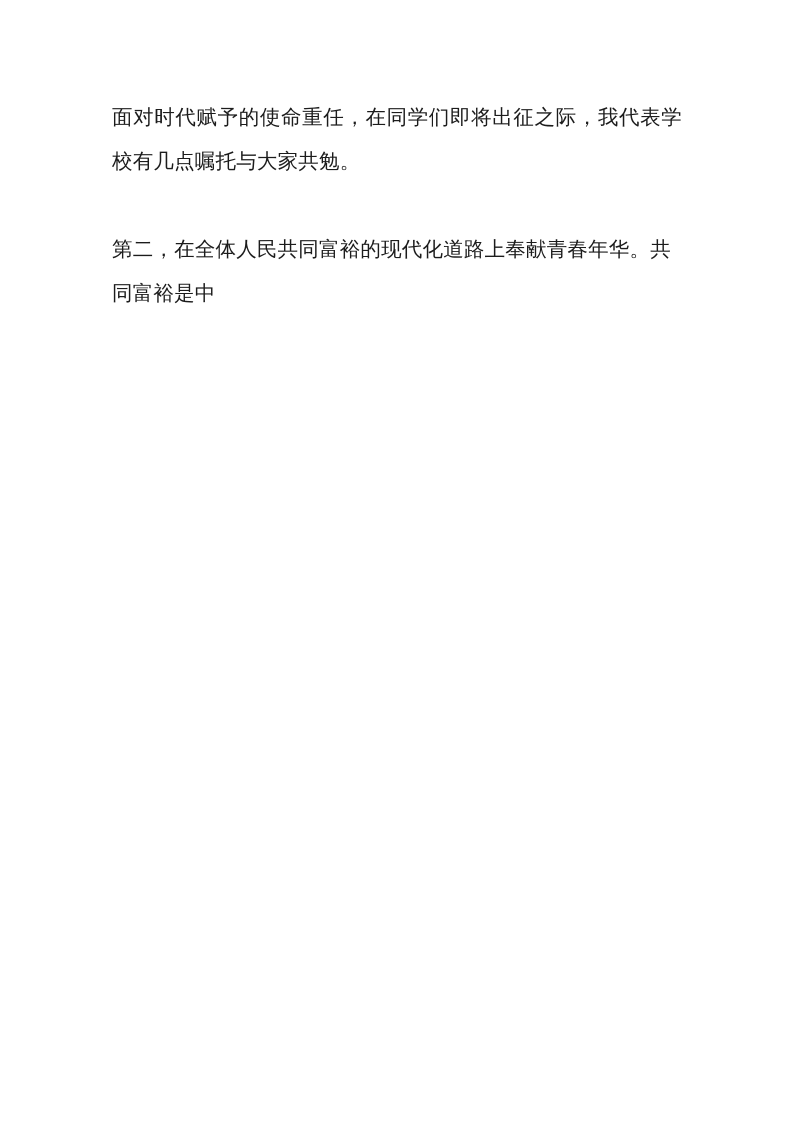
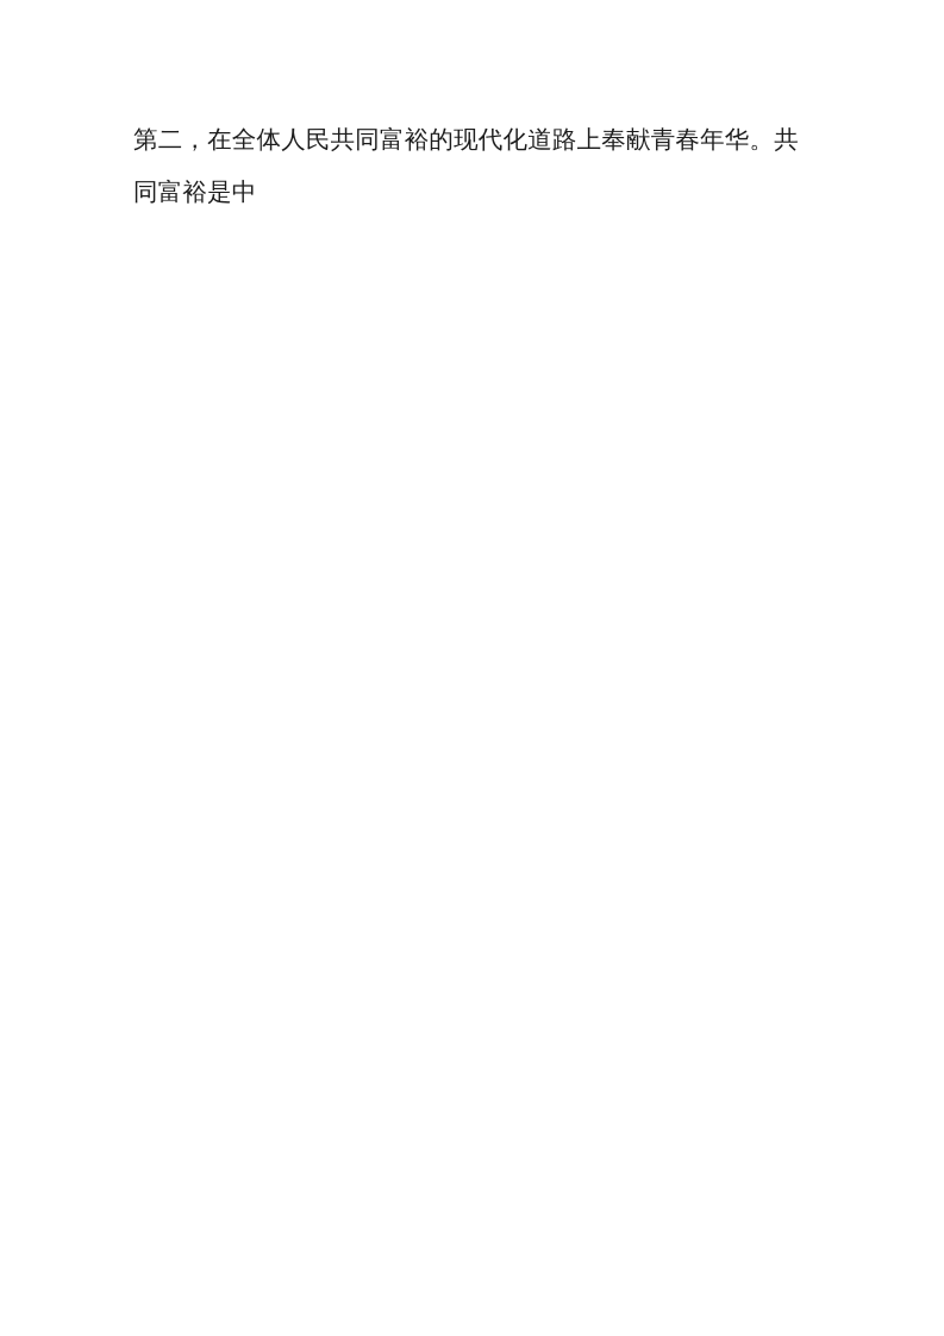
- 面对时代赋予的使命重任，在同学们即将出征之际，我代表学校有几点嘱托与大家共勉。
  第二，在全体人民共同富裕的现代化道路上奉献青春年华。共同富裕是中
